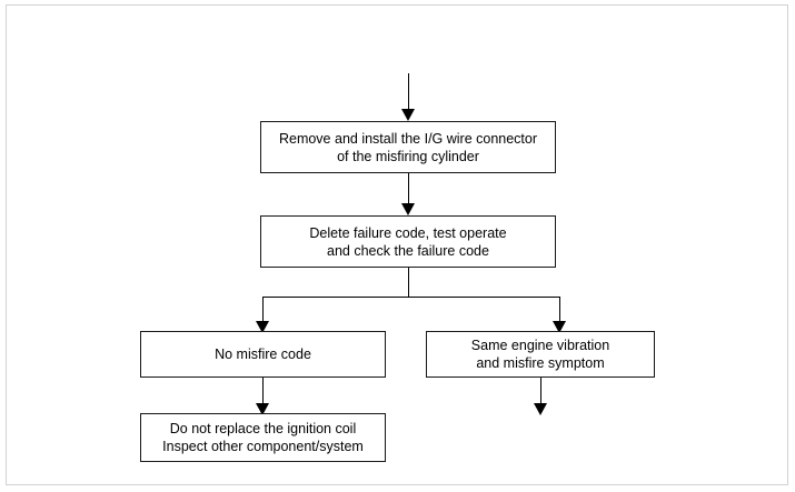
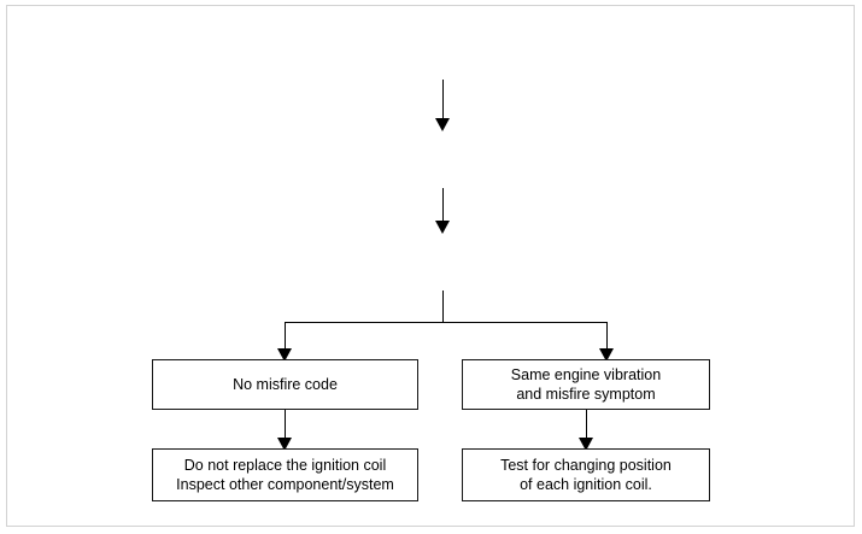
- Remove and install the I/G wire connector
- of the misfiring cylinder
- Delete failure code, test operate
- and check the failure code
  No misfire code
  Same engine vibration
  and misfire symptom
  Do not replace the ignition coil
  Inspect other component/system
+ Test for changing position
+ of each ignition coil.
